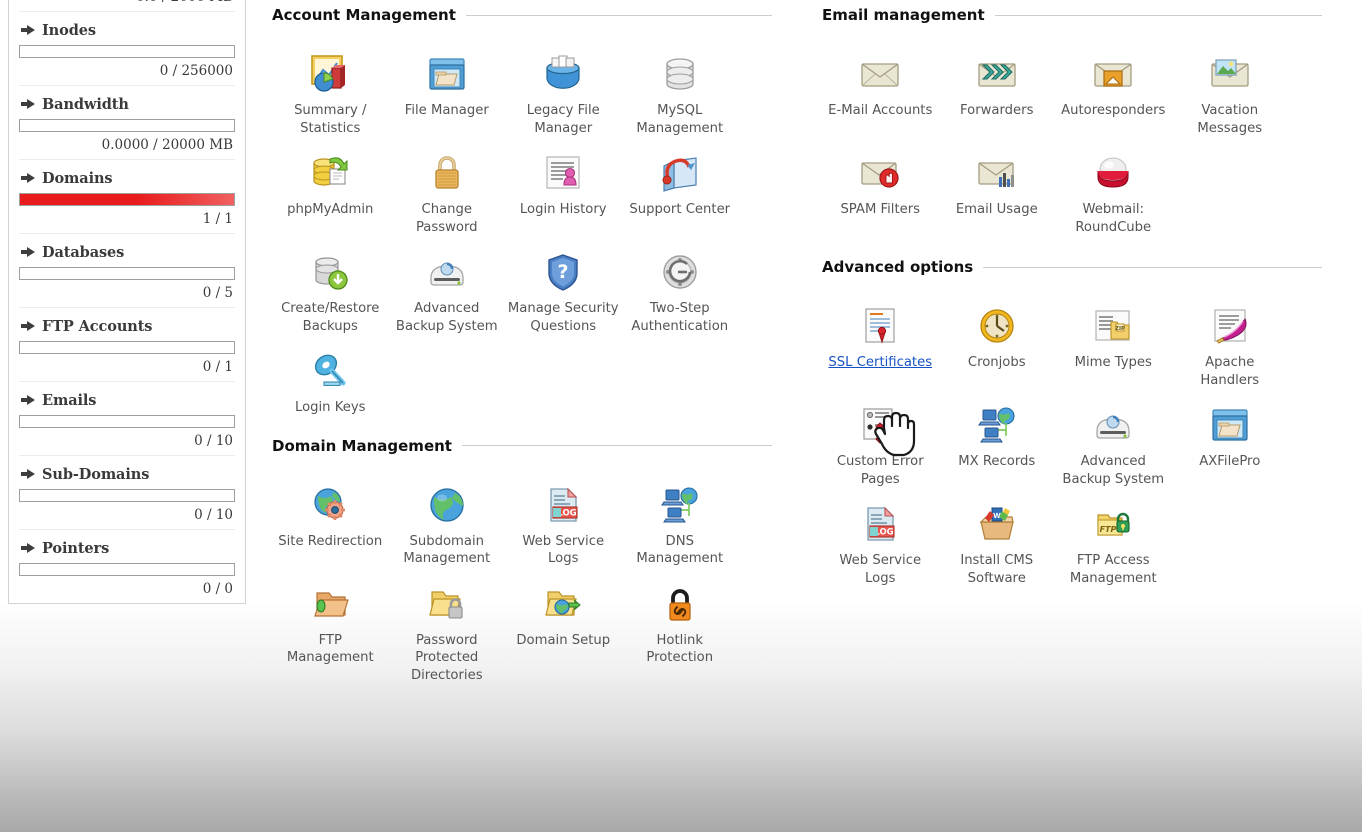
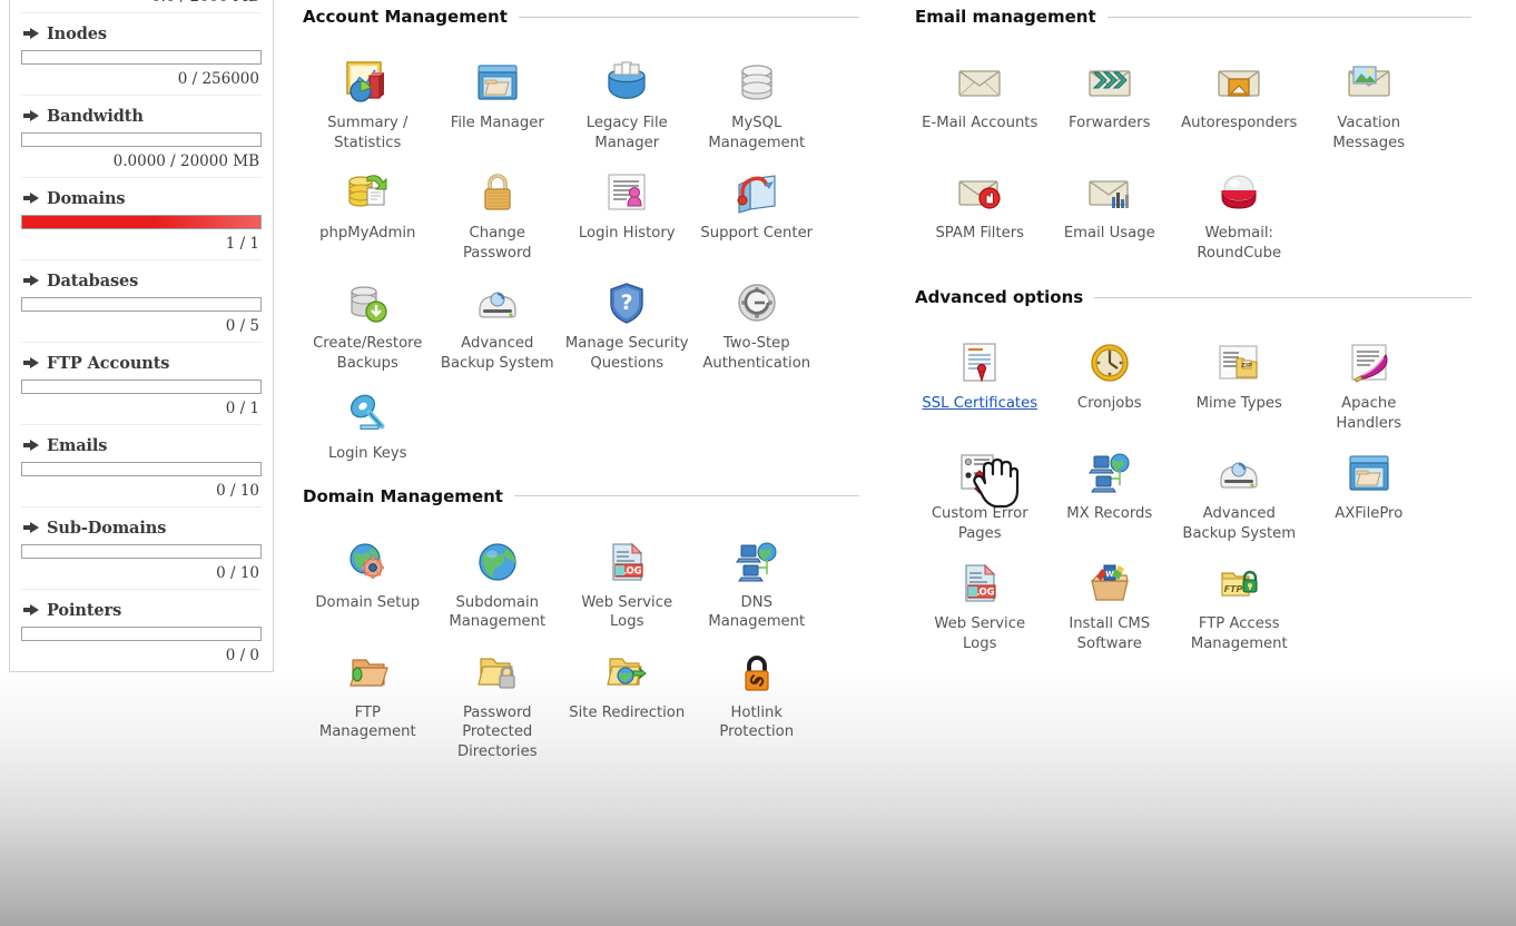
  Inodes
  0 / 256000
  Bandwidth
  0.0000 / 20000 MB
  Domains
  1 / 1
  Databases
  0 / 5
  FTP Accounts
  0 / 1
  Emails
  0 / 10
  Sub-Domains
  0 / 10
  Pointers
  0 / 0
  Account Management
  Summary / Statistics
  File Manager
  Legacy File Manager
  MySQL Management
  phpMyAdmin
  Change Password
  Login History
  Support Center
  Create/Restore Backups
  Advanced Backup System
  ?
  Manage Security Questions
  Two-Step Authentication
  Login Keys
  Domain Management
- Site Redirection
+ Domain Setup
  Subdomain Management
  Web Service Logs
  DNS Management
  FTP Management
  Password Protected Directories
- Domain Setup
+ Site Redirection
  Hotlink Protection
  Email management
  E-Mail Accounts
  Forwarders
  Autoresponders
  Vacation Messages
  SPAM Filters
  Email Usage
  Webmail: RoundCube
  Advanced options
  SSL Certificates
  Cronjobs
  Mime Types
  Apache Handlers
  Custom Error Pages
  MX Records
  Advanced Backup System
  AXFilePro
  Web Service Logs
  W
  Install CMS Software
  FTP
  FTP Access Management
